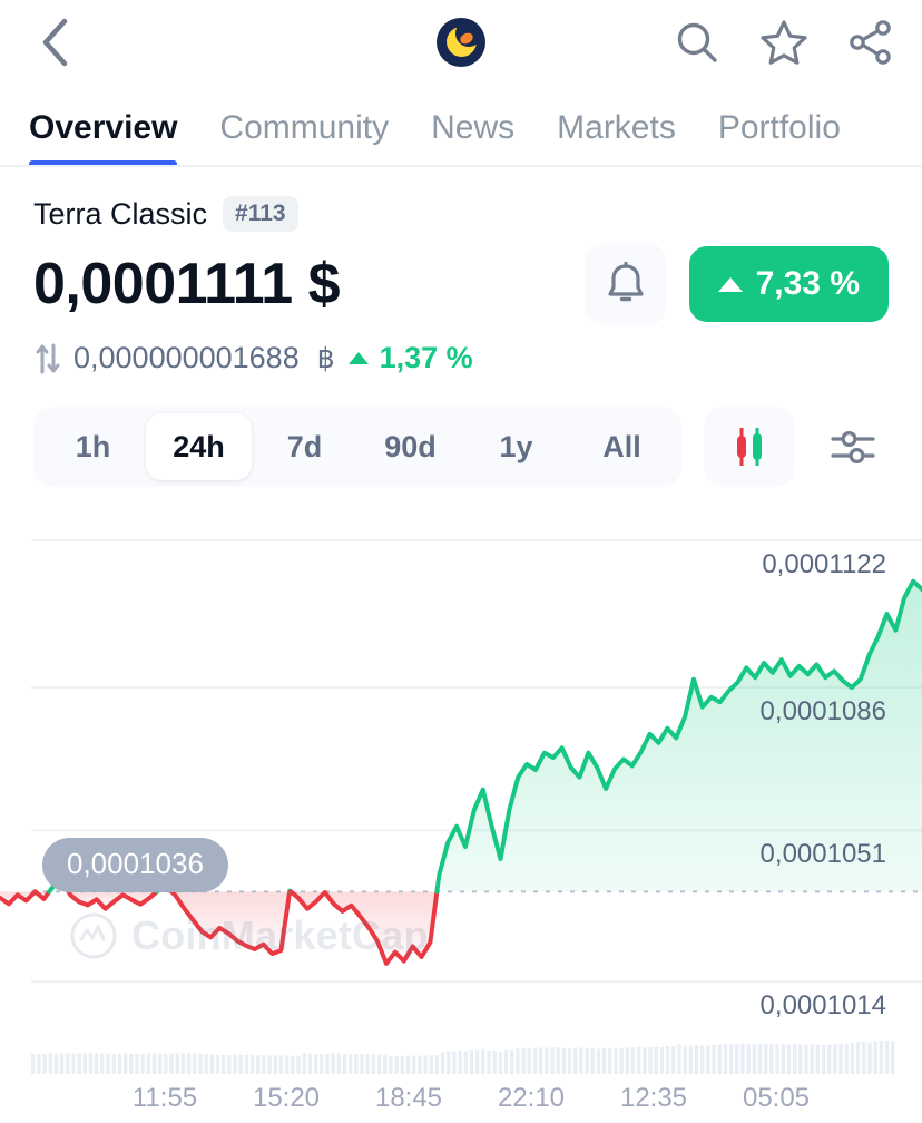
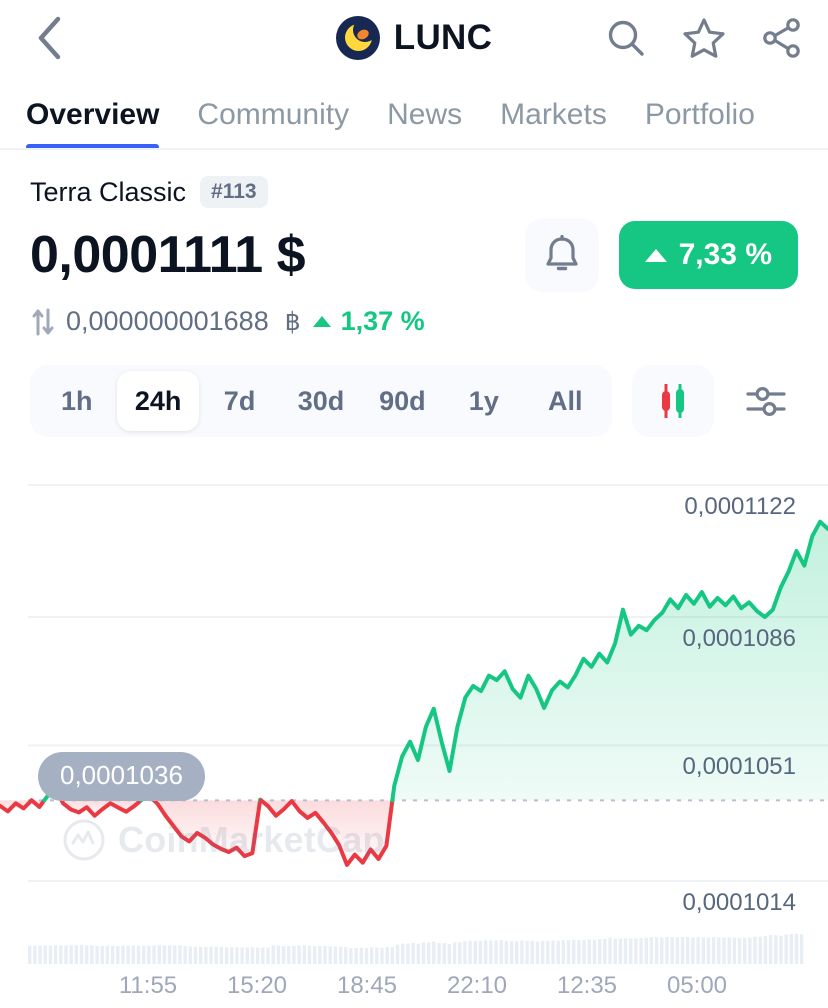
+ LUNC
  Overview
  Community
  News
  Markets
  Portfolio
  Terra Classic
  #113
  0,0001111 $
  7,33 %
  0,000000001688
  ฿
  1,37 %
  1h
  24h
  7d
+ 30d
  90d
  1y
  All
  0,0001122
  0,0001086
  0,0001051
  0,0001014
  0,0001036
  CoinMarketCap
  11:55
  15:20
  18:45
  22:10
  12:35
- 05:05
+ 05:00
